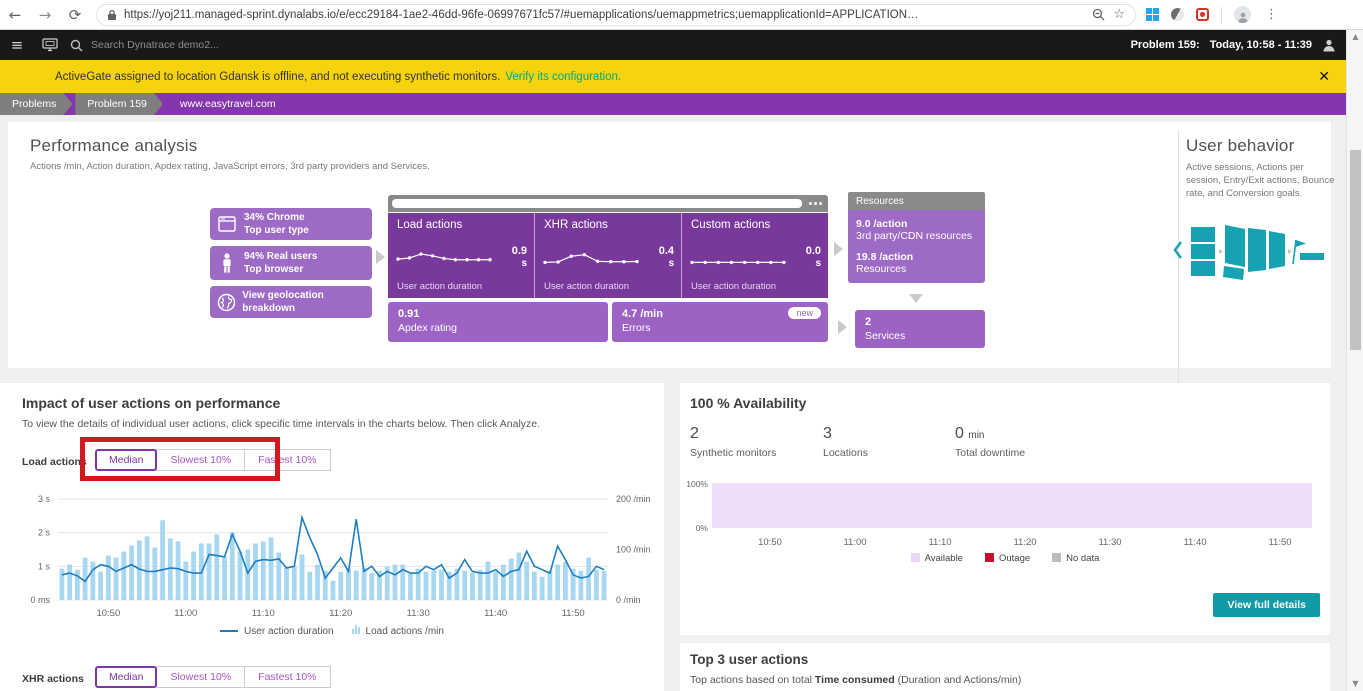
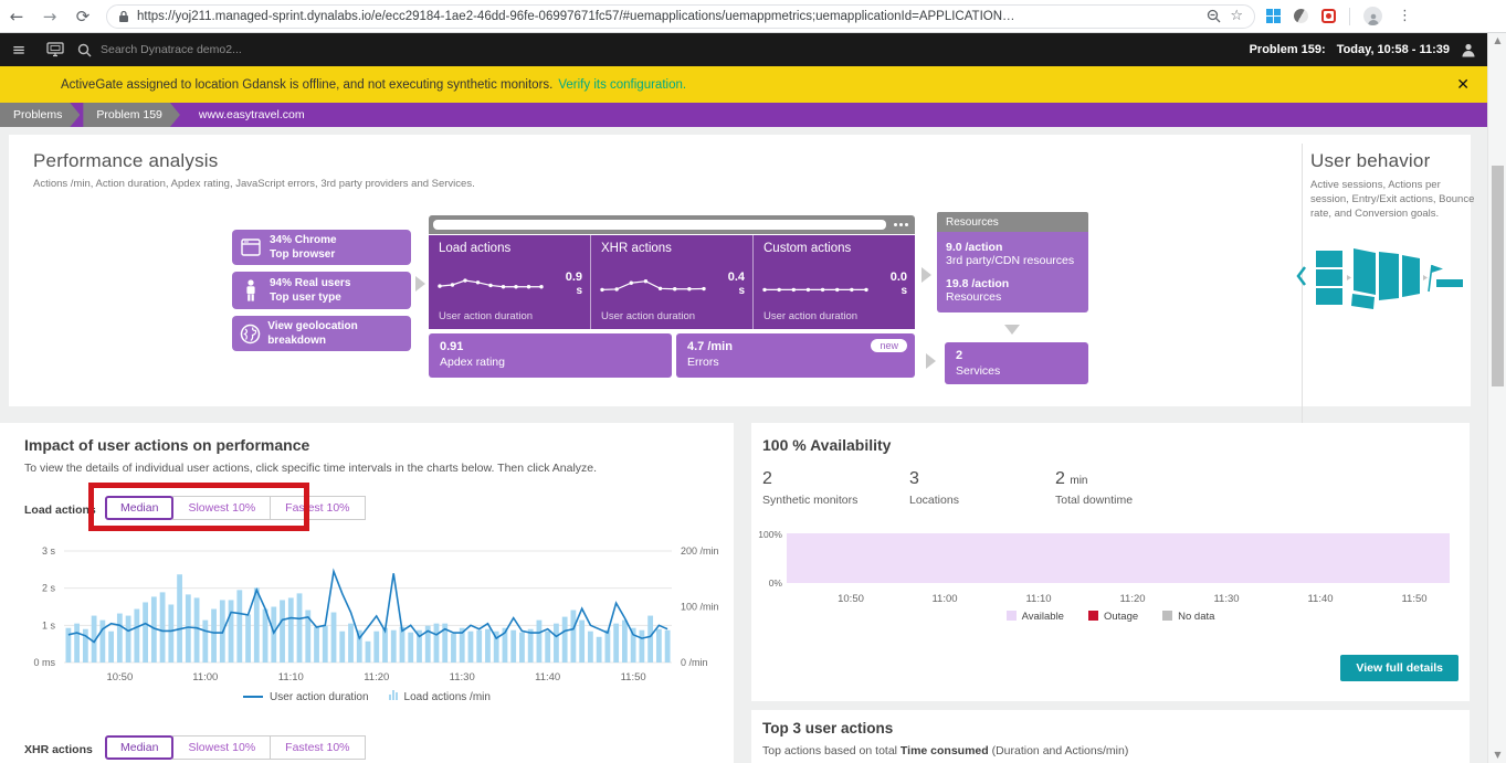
  ←
  →
  ⟳
  https://yoj211.managed-sprint.dynalabs.io/e/ecc29184-1ae2-46dd-96fe-06997671fc57/#uemapplications/uemappmetrics;uemapplicationId=APPLICATION…
  ☆
  ⋮
  ≡
  Search Dynatrace demo2...
  Problem 159:
  Today, 10:58 - 11:39
  ActiveGate assigned to location Gdansk is offline, and not executing synthetic monitors.
  Verify its configuration.
  ✕
  Problems
  Problem 159
  www.easytravel.com
  Performance analysis
  Actions /min, Action duration, Apdex rating, JavaScript errors, 3rd party providers and Services.
  34% Chrome
- Top user type
+ Top browser
  94% Real users
- Top browser
+ Top user type
  View geolocation breakdown
  Load actions
  0.9
  s
  User action duration
  XHR actions
  0.4
  s
  User action duration
  Custom actions
  0.0
  s
  User action duration
  0.91
  Apdex rating
  4.7 /min
  Errors
  new
  Resources
  9.0 /action
  3rd party/CDN resources
  19.8 /action
  Resources
  2
  Services
  User behavior
  Active sessions, Actions per session, Entry/Exit actions, Bounce rate, and Conversion goals.
  Impact of user actions on performance
  To view the details of individual user actions, click specific time intervals in the charts below. Then click Analyze.
  Load actions
  Median
  Slowest 10%
  Fastest 10%
  3 s
  2 s
  1 s
  0 ms
  200 /min
  100 /min
  0 /min
  10:50
  11:00
  11:10
  11:20
  11:30
  11:40
  11:50
  User action duration
  Load actions /min
  XHR actions
  Median
  Slowest 10%
  Fastest 10%
  100 % Availability
  2
  Synthetic monitors
  3
  Locations
- 0 min
+ 2 min
  Total downtime
  100%
  0%
  10:50
  11:00
  11:10
  11:20
  11:30
  11:40
  11:50
  Available
  Outage
  No data
  View full details
  Top 3 user actions
  Top actions based on total Time consumed (Duration and Actions/min)
  ▲
  ▼
